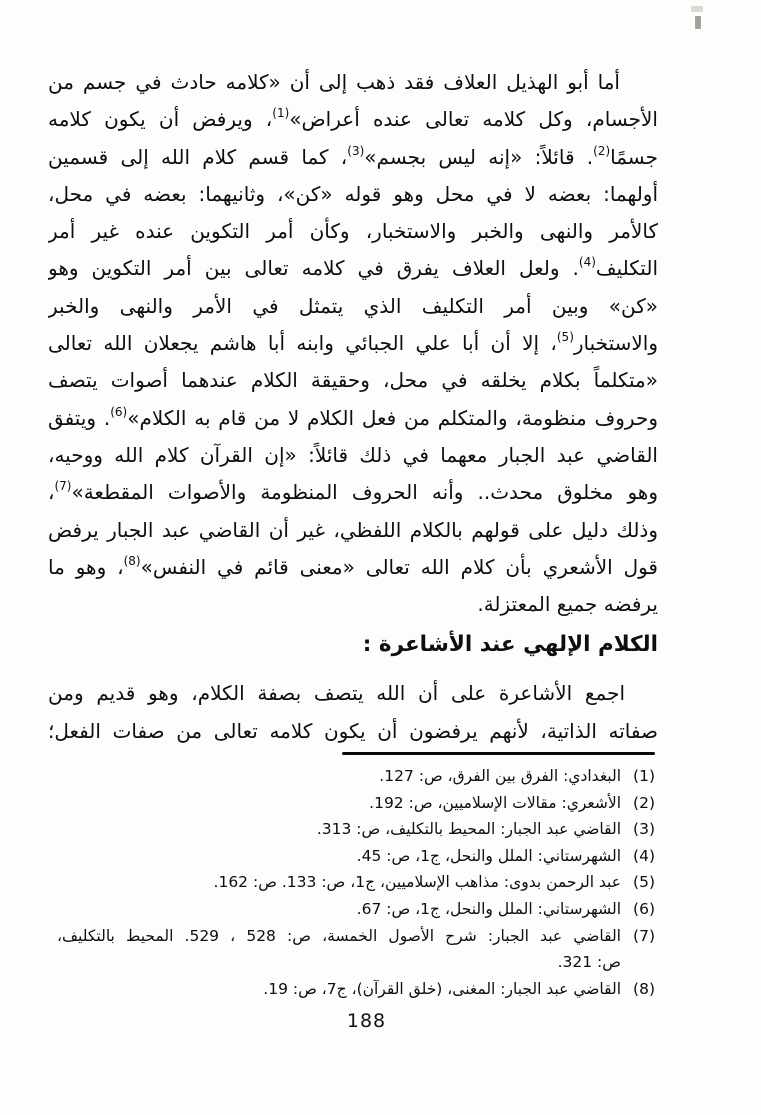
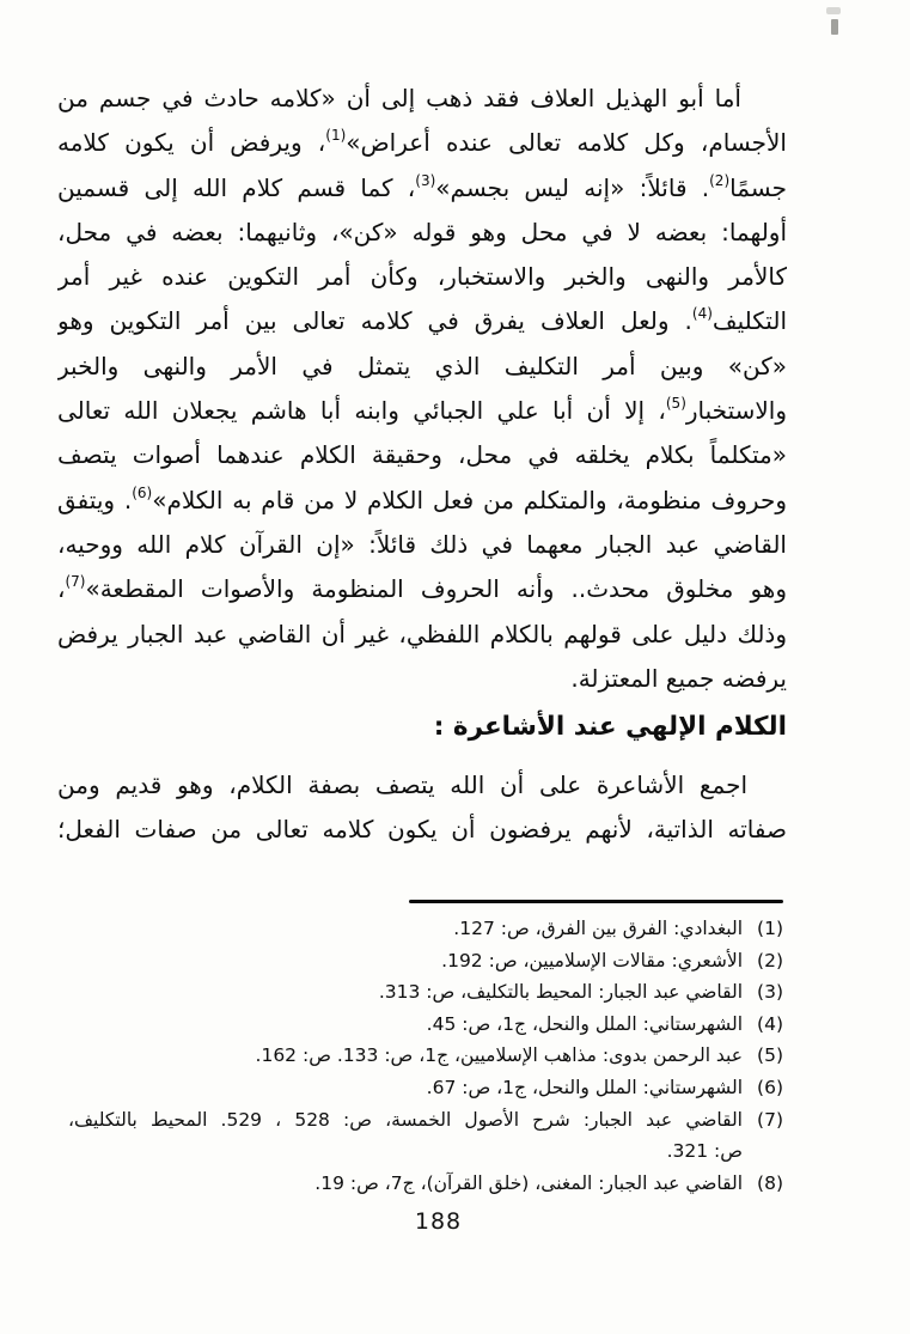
  أما أبو الهذيل العلاف فقد ذهب إلى أن «كلامه حادث في جسم من
  الأجسام، وكل كلامه تعالى عنده أعراض»(1)، ويرفض أن يكون كلامه
  جسمًا(2). قائلاً: «إنه ليس بجسم»(3)، كما قسم كلام الله إلى قسمين
  أولهما: بعضه لا في محل وهو قوله «كن»، وثانيهما: بعضه في محل،
  كالأمر والنهى والخبر والاستخبار، وكأن أمر التكوين عنده غير أمر
  التكليف(4). ولعل العلاف يفرق في كلامه تعالى بين أمر التكوين وهو
  «كن» وبين أمر التكليف الذي يتمثل في الأمر والنهى والخبر
  والاستخبار(5)، إلا أن أبا علي الجبائي وابنه أبا هاشم يجعلان الله تعالى
  «متكلماً بكلام يخلقه في محل، وحقيقة الكلام عندهما أصوات يتصف
  وحروف منظومة، والمتكلم من فعل الكلام لا من قام به الكلام»(6). ويتفق
  القاضي عبد الجبار معهما في ذلك قائلاً: «إن القرآن كلام الله ووحيه،
  وهو مخلوق محدث.. وأنه الحروف المنظومة والأصوات المقطعة»(7)،
  وذلك دليل على قولهم بالكلام اللفظي، غير أن القاضي عبد الجبار يرفض
- قول الأشعري بأن كلام الله تعالى «معنى قائم في النفس»(8)، وهو ما
  يرفضه جميع المعتزلة.
  الكلام الإلهي عند الأشاعرة :
  اجمع الأشاعرة على أن الله يتصف بصفة الكلام، وهو قديم ومن
  صفاته الذاتية، لأنهم يرفضون أن يكون كلامه تعالى من صفات الفعل؛
  (1)
  البغدادي: الفرق بين الفرق، ص: 127.
  (2)
  الأشعري: مقالات الإسلاميين، ص: 192.
  (3)
  القاضي عبد الجبار: المحيط بالتكليف، ص: 313.
  (4)
  الشهرستاني: الملل والنحل، ج1، ص: 45.
  (5)
  عبد الرحمن بدوى: مذاهب الإسلاميين، ج1، ص: 133. ص: 162.
  (6)
  الشهرستاني: الملل والنحل، ج1، ص: 67.
  (7)
  القاضي عبد الجبار: شرح الأصول الخمسة، ص: 528 ، 529. المحيط بالتكليف،
  ص: 321.
  (8)
  القاضي عبد الجبار: المغنى، (خلق القرآن)، ج7، ص: 19.
  188
